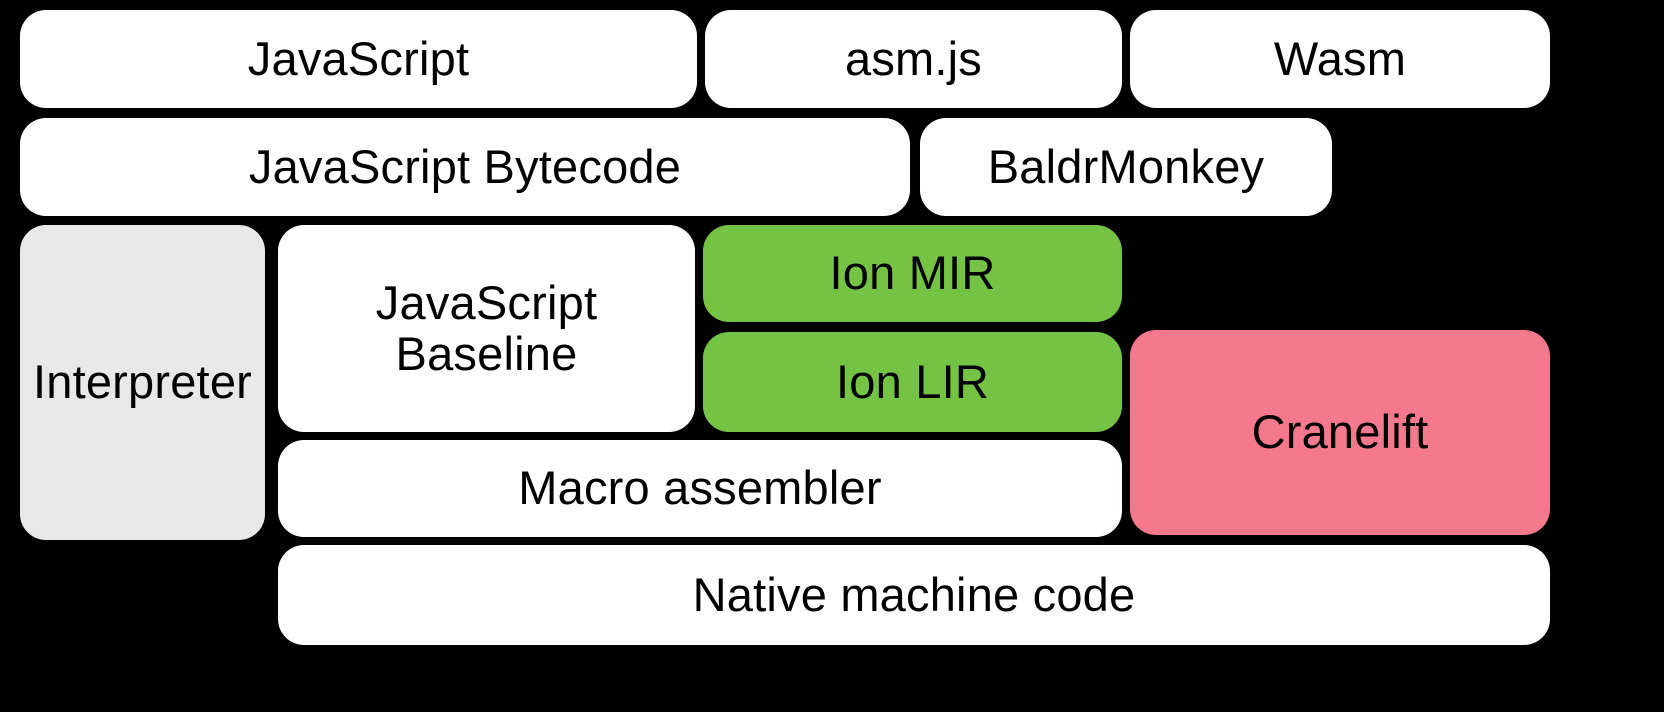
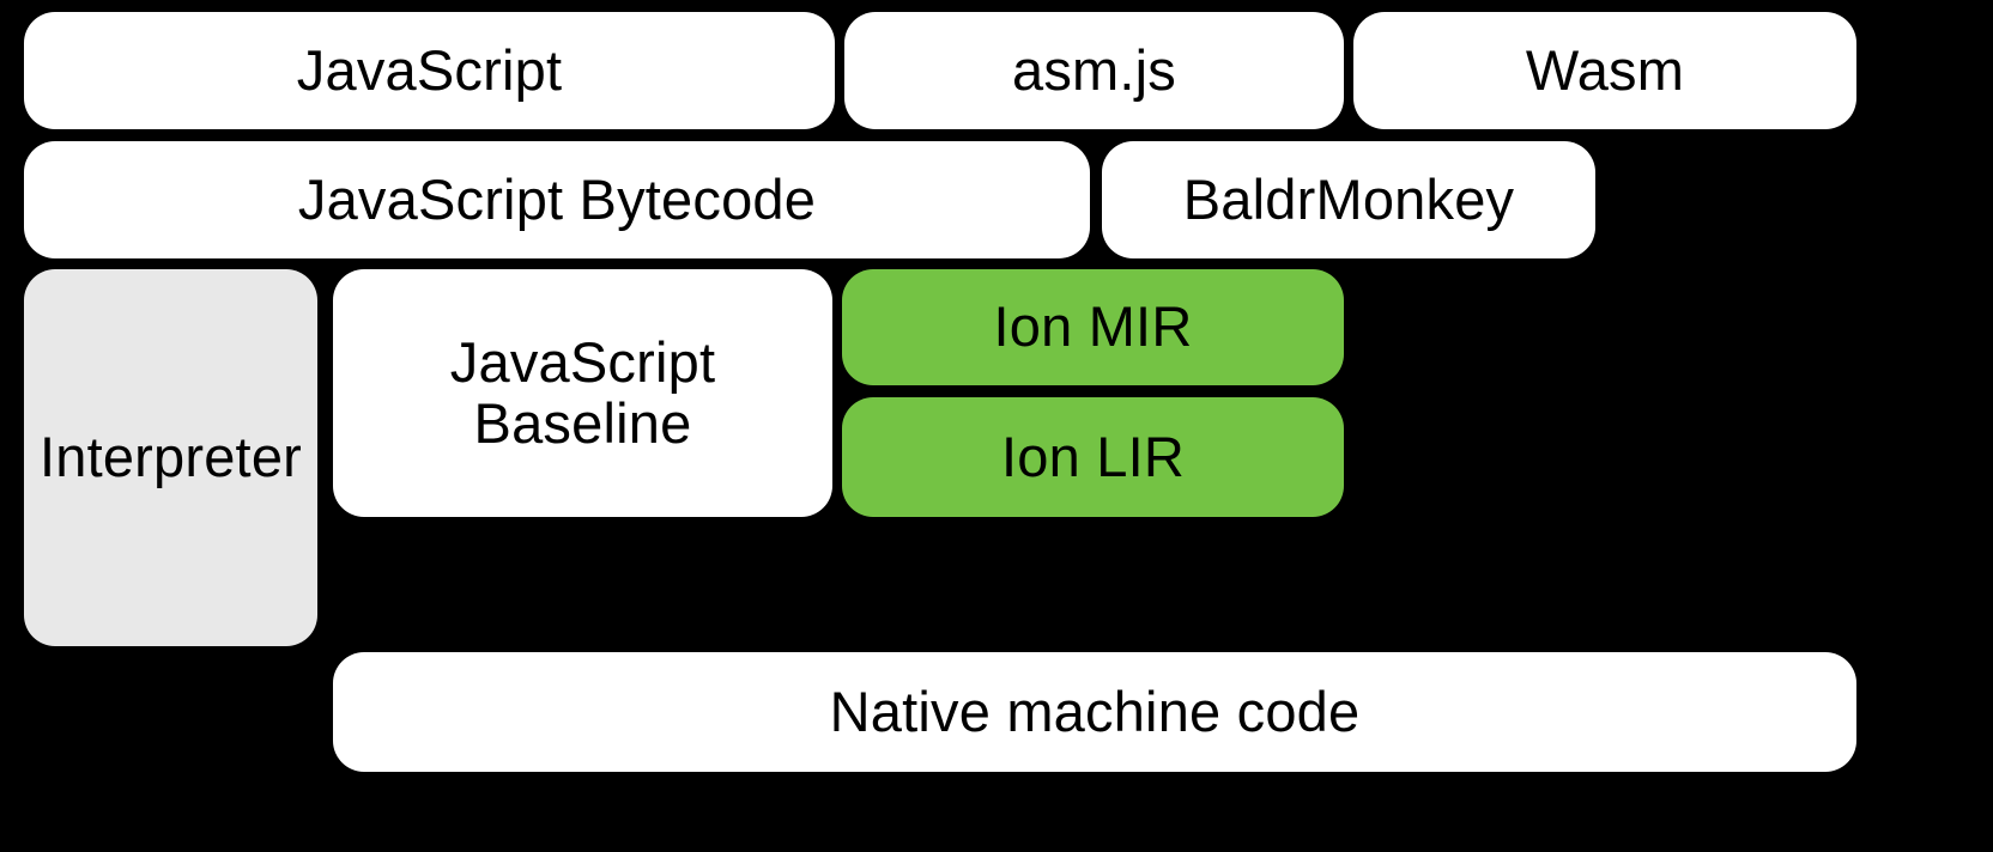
  JavaScript
  asm.js
  Wasm
  JavaScript Bytecode
  BaldrMonkey
  Interpreter
  JavaScript
  Baseline
  Ion MIR
  Ion LIR
- Cranelift
- Macro assembler
  Native machine code
